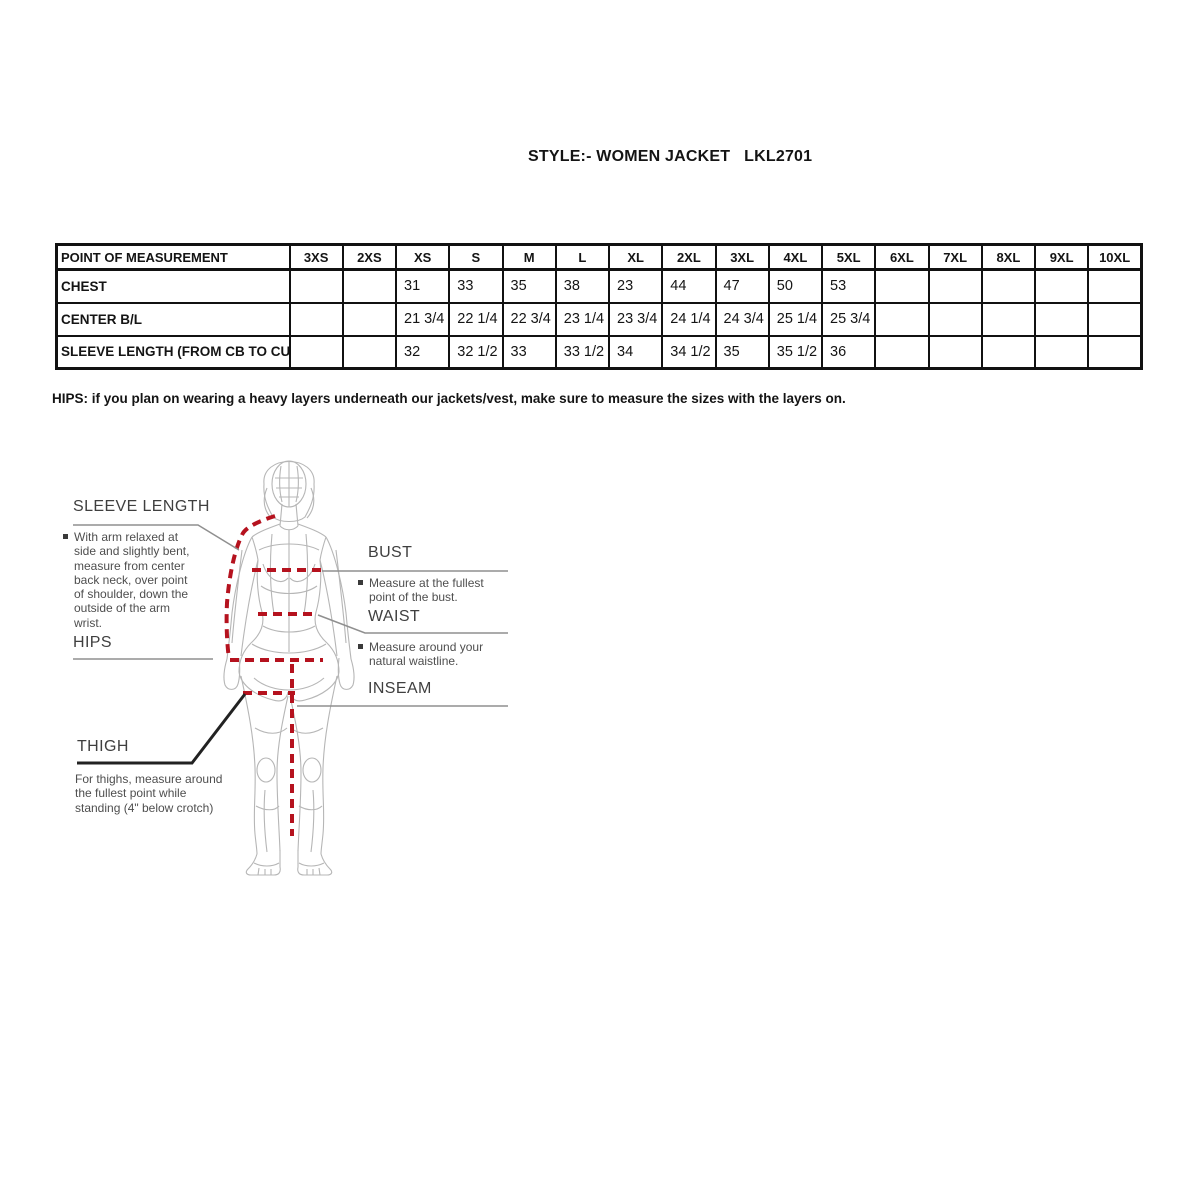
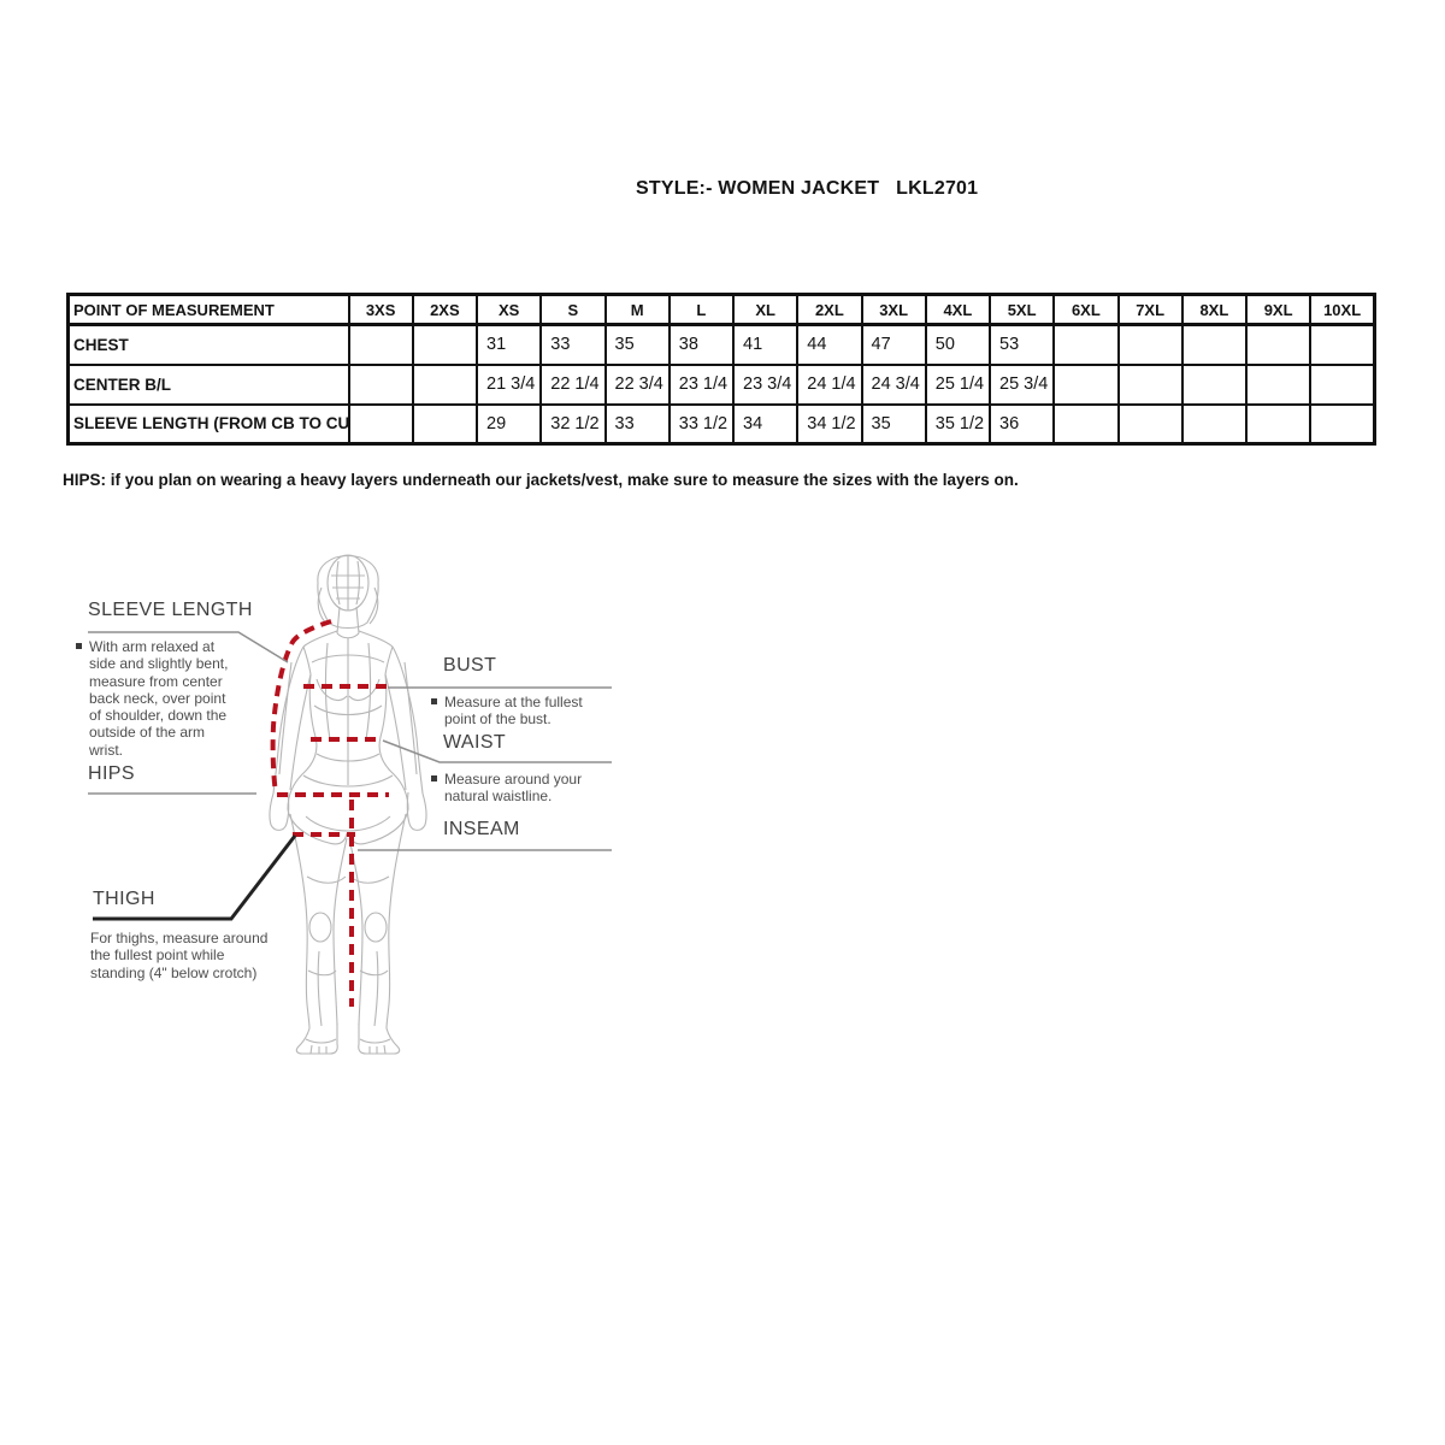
  STYLE:- WOMEN JACKET LKL2701
  POINT OF MEASUREMENT	3XS	2XS	XS	S	M	L	XL	2XL	3XL	4XL	5XL	6XL	7XL	8XL	9XL	10XL
- CHEST			31	33	35	38	23	44	47	50	53
+ CHEST			31	33	35	38	41	44	47	50	53
  CENTER B/L			21 3/4	22 1/4	22 3/4	23 1/4	23 3/4	24 1/4	24 3/4	25 1/4	25 3/4
- SLEEVE LENGTH (FROM CB TO CU			32	32 1/2	33	33 1/2	34	34 1/2	35	35 1/2	36
+ SLEEVE LENGTH (FROM CB TO CU			29	32 1/2	33	33 1/2	34	34 1/2	35	35 1/2	36
  HIPS: if you plan on wearing a heavy layers underneath our jackets/vest, make sure to measure the sizes with the layers on.
  SLEEVE LENGTH
  With arm relaxed at side and slightly bent, measure from center back neck, over point of shoulder, down the outside of the arm wrist.
  HIPS
  THIGH
  For thighs, measure around the fullest point while standing (4" below crotch)
  BUST
  Measure at the fullest point of the bust.
  WAIST
  Measure around your natural waistline.
  INSEAM
